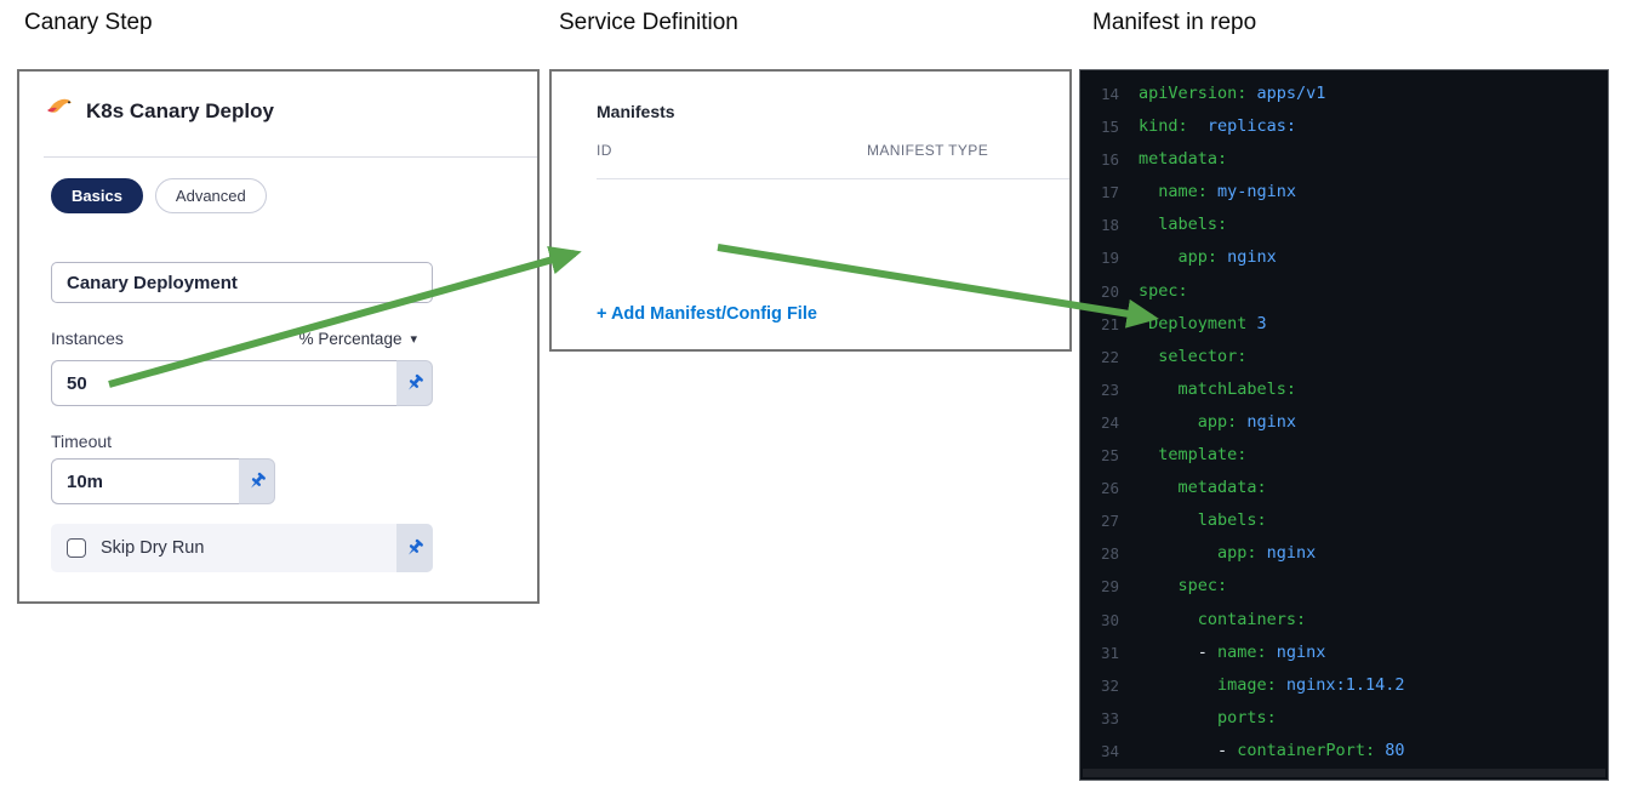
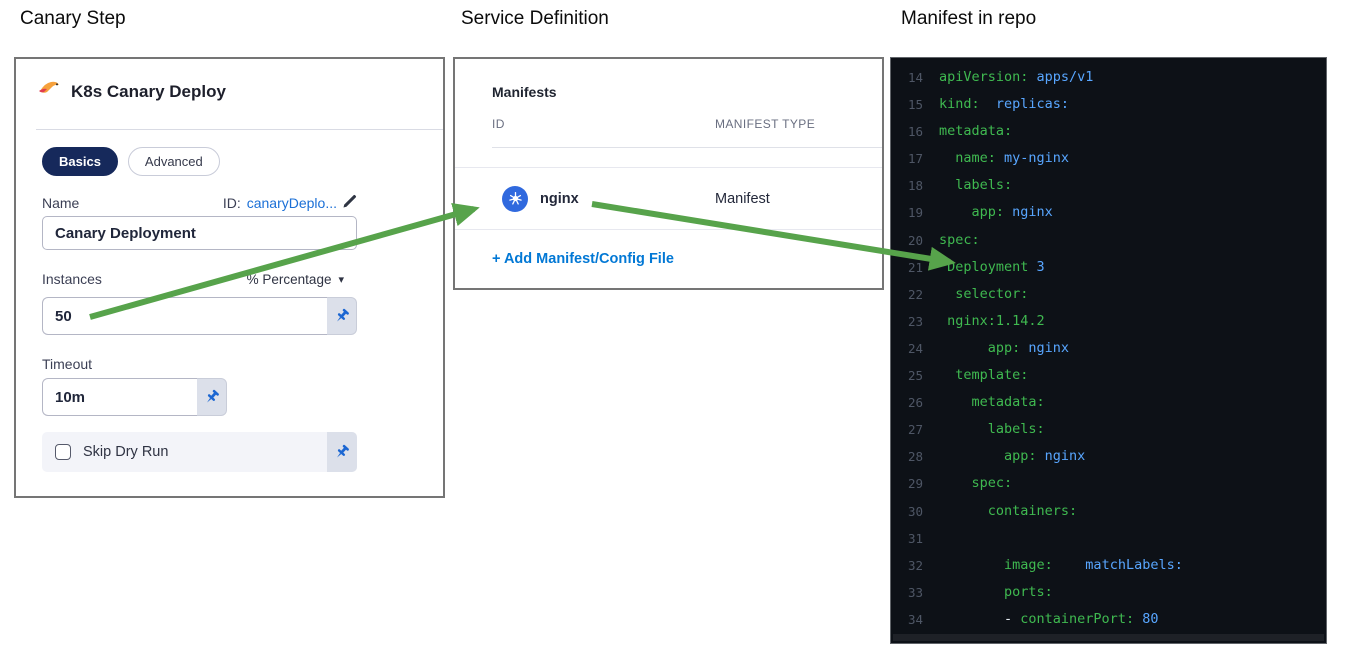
  Canary Step
  Service Definition
  Manifest in repo
  K8s Canary Deploy
  Basics
  Advanced
+ Name
+ ID:
+ canaryDeplo...
  Canary Deployment
  Instances
  % Percentage
  ▾
  50
  Timeout
  10m
  Skip Dry Run
  Manifests
  ID
  MANIFEST TYPE
+ nginx
+ Manifest
  + Add Manifest/Config File
  14
  apiVersion: apps/v1
  15
  kind: replicas:
  16
  metadata:
  17
  name: my-nginx
  18
  labels:
  19
  app: nginx
  20
  spec:
  21
  Deployment 3
  22
  selector:
  23
- matchLabels:
+ nginx:1.14.2
  24
  app: nginx
  25
  template:
  26
  metadata:
  27
  labels:
  28
  app: nginx
  29
  spec:
  30
  containers:
  31
- - name: nginx
  32
- image: nginx:1.14.2
+ image: matchLabels:
  33
  ports:
  34
  - containerPort: 80
